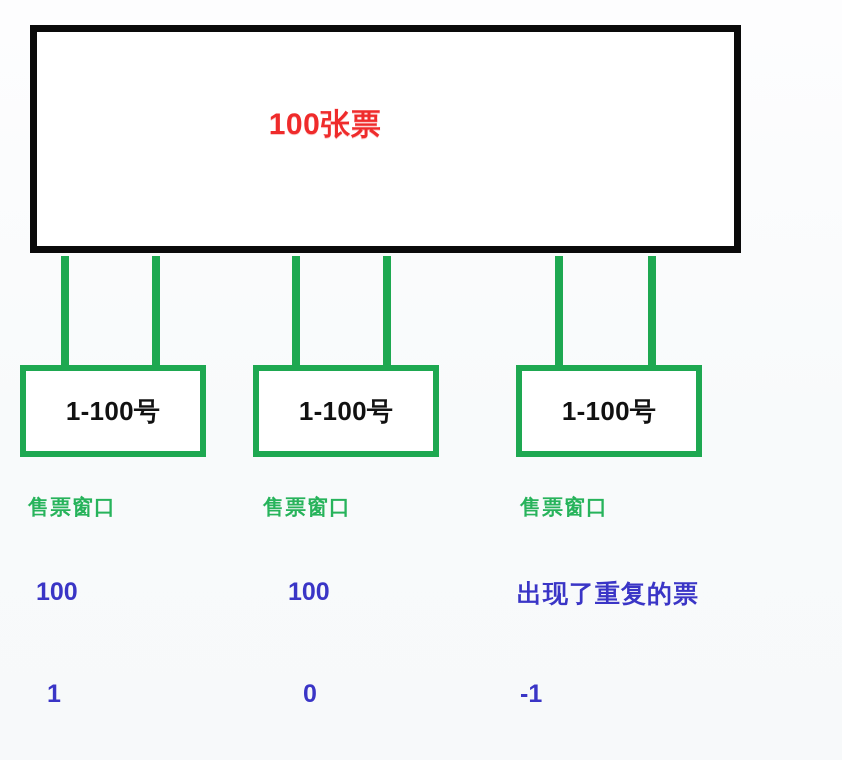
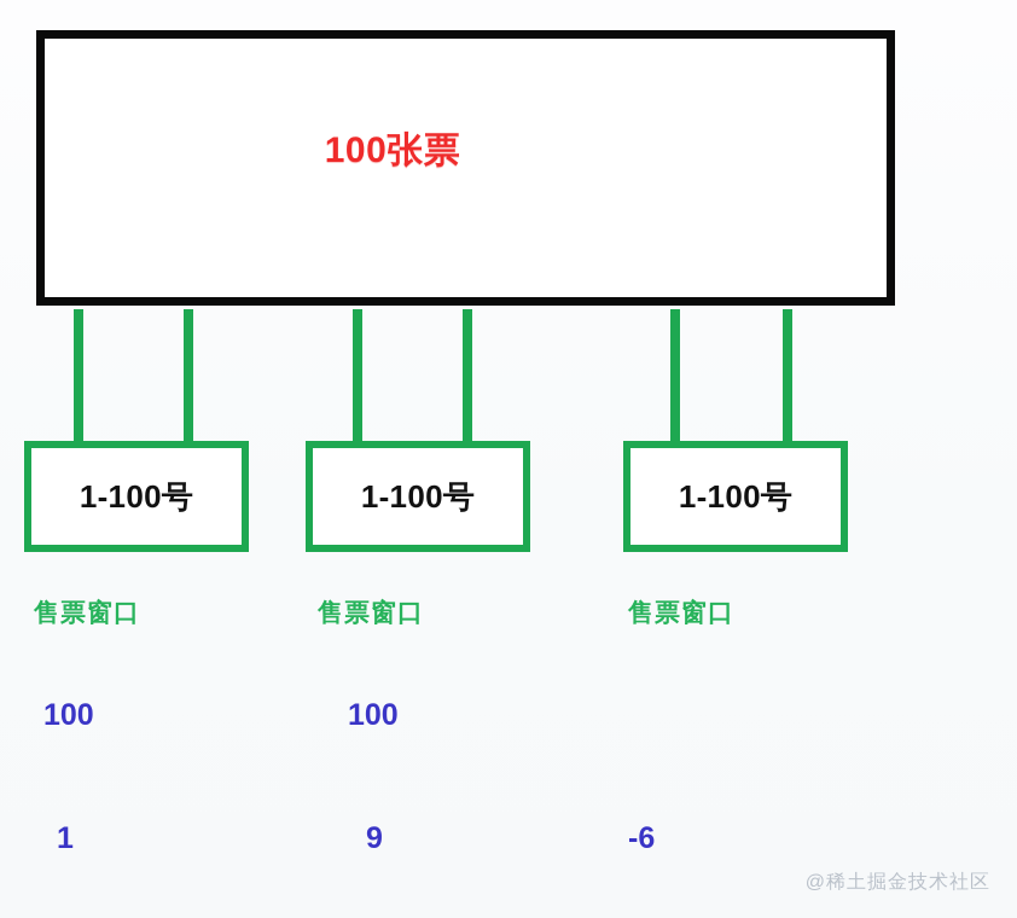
  100张票
  1-100号
  1-100号
  1-100号
  售票窗口
  售票窗口
  售票窗口
  100
  100
- 出现了重复的票
  1
- 0
+ 9
- -1
+ -6
+ @稀土掘金技术社区
